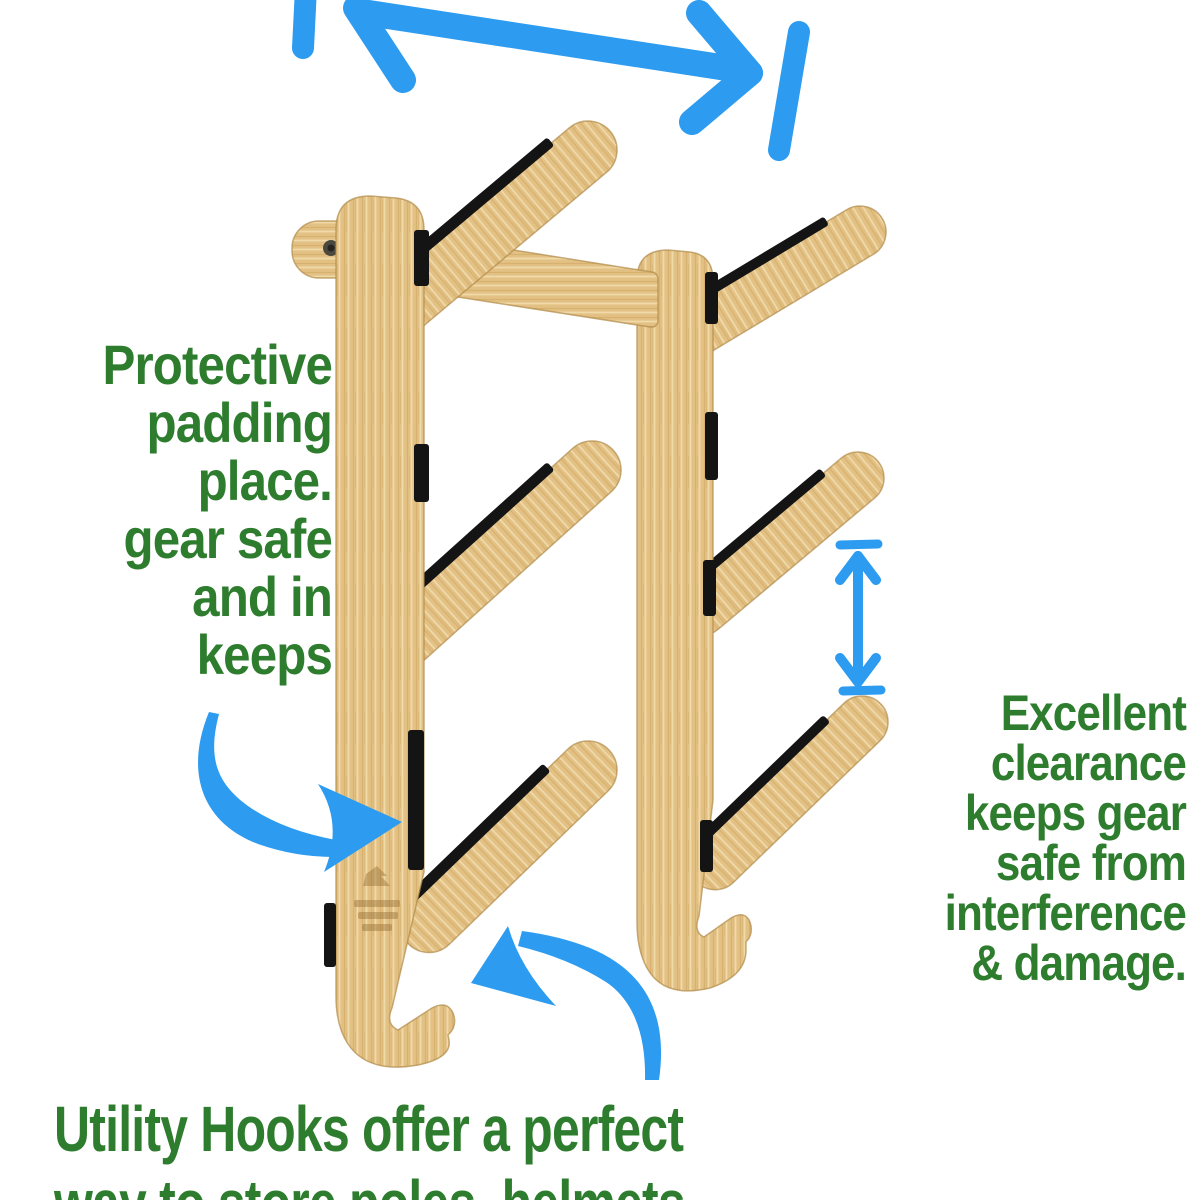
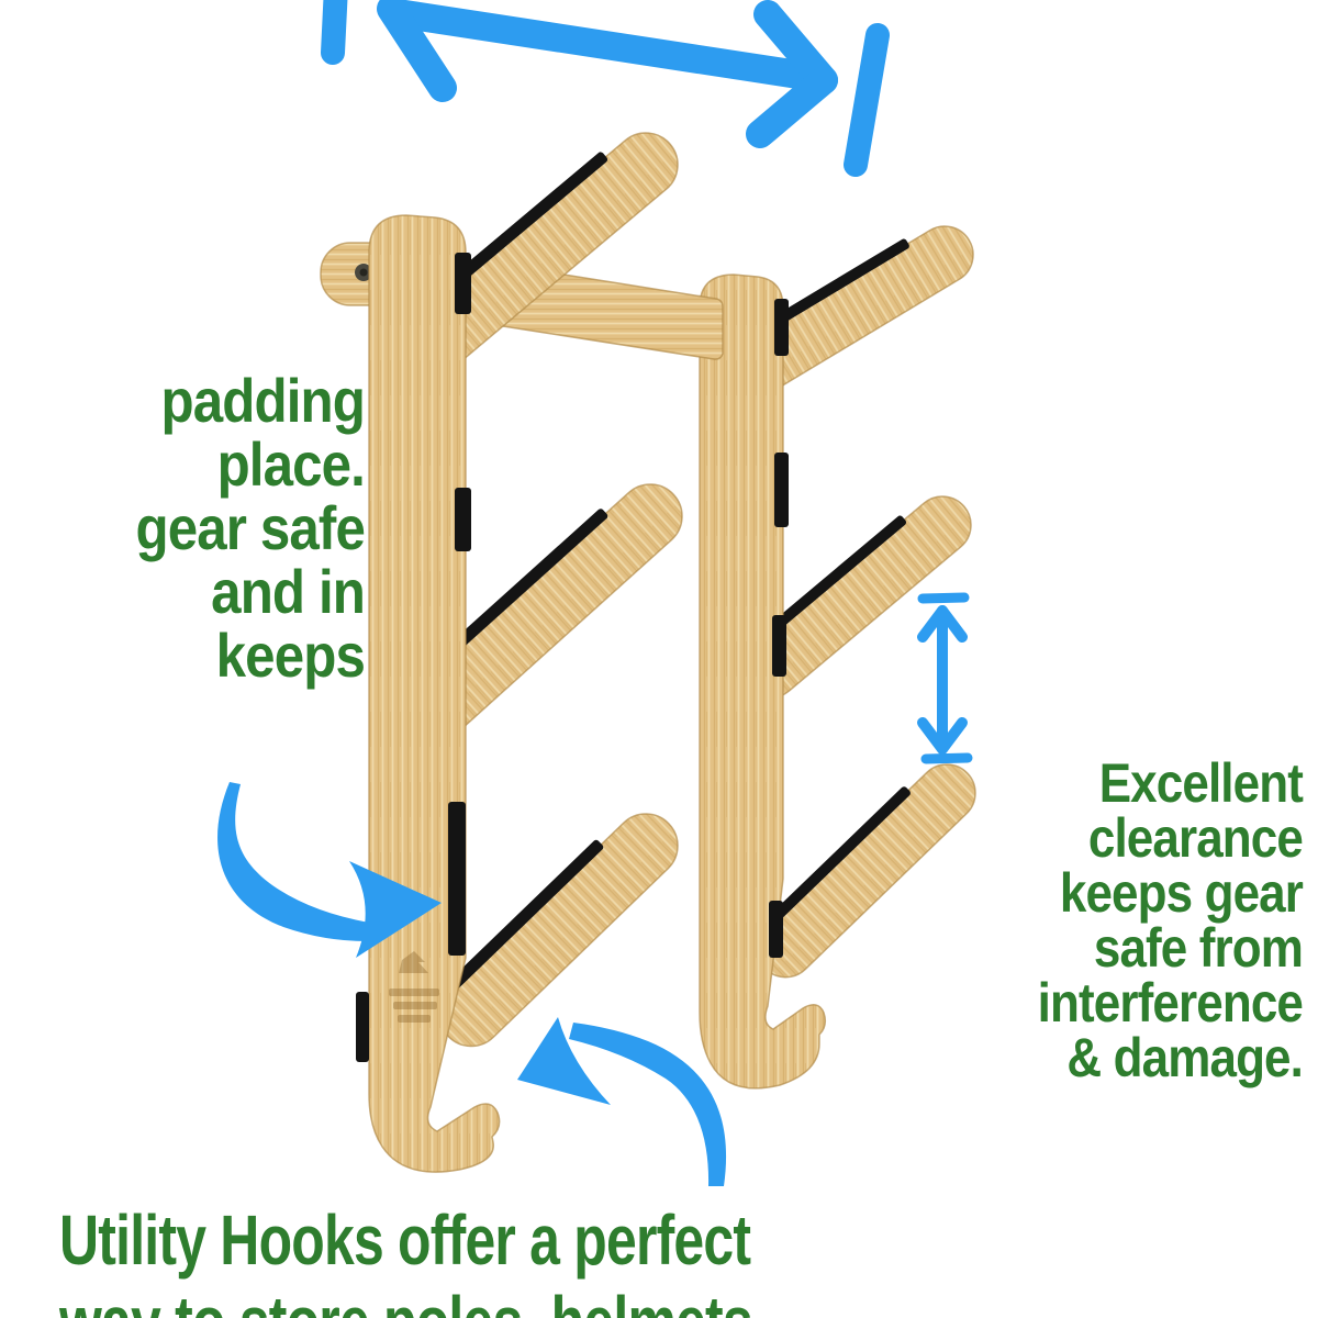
- Protective
  padding
  place.
  gear safe
  and in
  keeps
  Excellent
  clearance
  keeps gear
  safe from
  interference
  & damage.
  Utility Hooks offer a perfect
